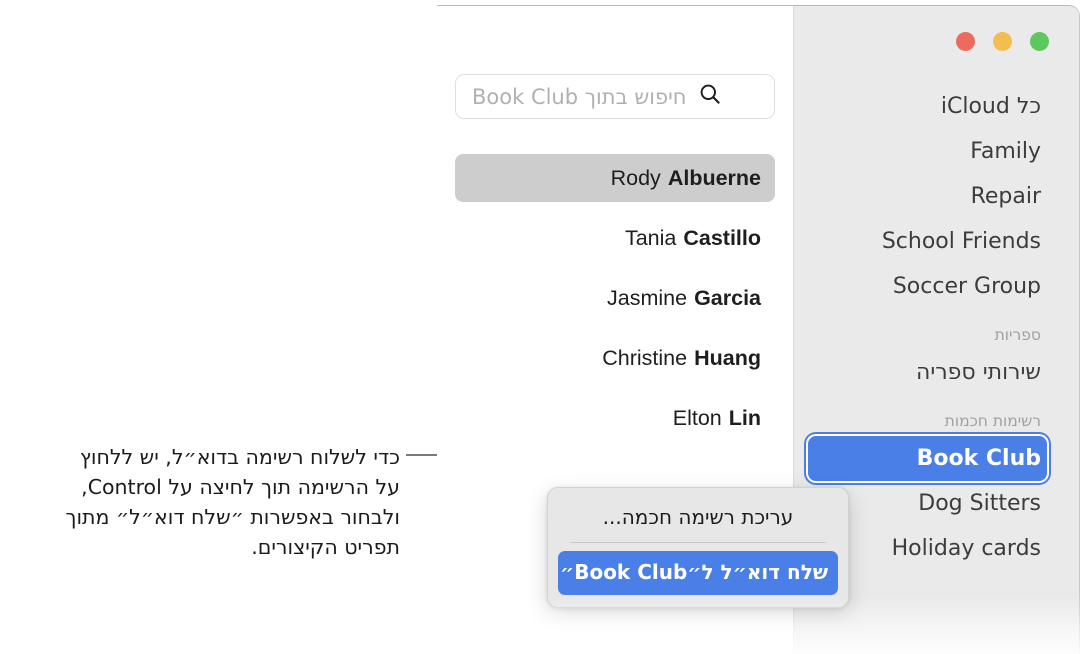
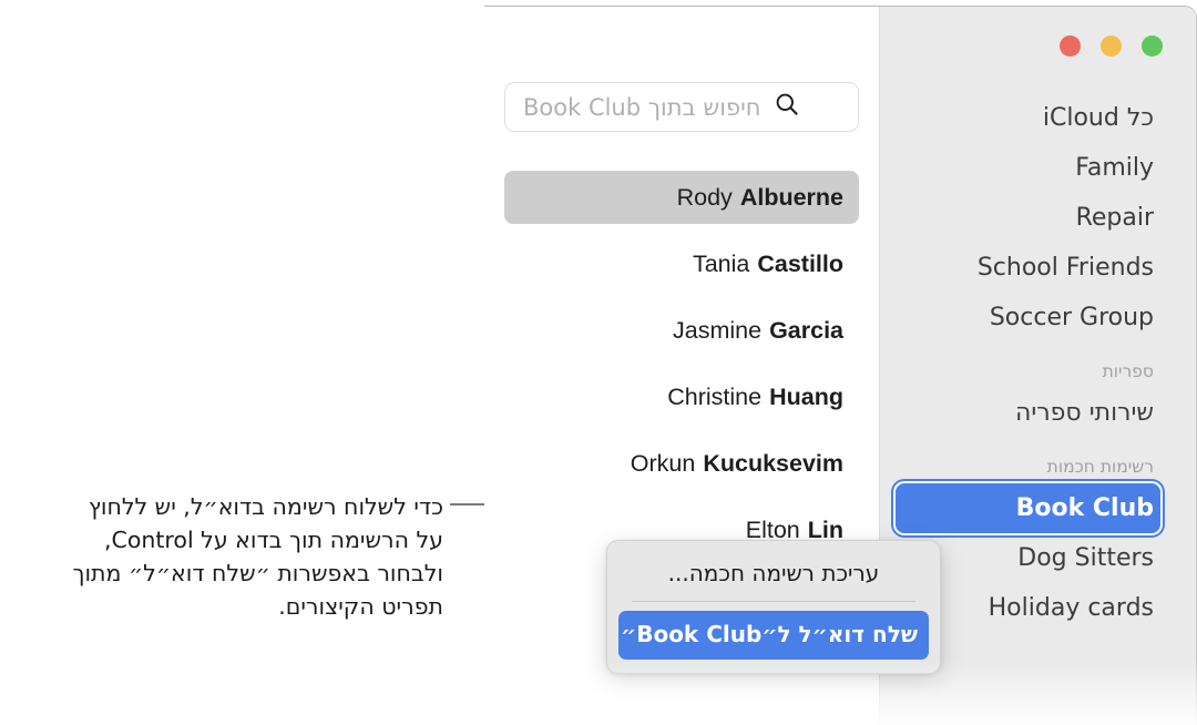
  כדי לשלוח רשימה בדוא״ל, יש ללחוץ
- על הרשימה תוך לחיצה על Control,
+ על הרשימה תוך בדוא על Control,
  ולבחור באפשרות ״שלח דוא״ל״ מתוך
  תפריט הקיצורים.
  חיפוש בתוך Book Club
  Rody
  Albuerne
  Tania
  Castillo
  Jasmine
  Garcia
  Christine
  Huang
+ Orkun
+ Kucuksevim
  Elton
  Lin
  כל iCloud
  Family
  Repair
  School Friends
  Soccer Group
  ספריות
  שירותי ספריה
  רשימות חכמות
  Book Club
  Dog Sitters
  Holiday cards
  עריכת רשימה חכמה...
  שלח דוא״ל ל״Book Club״
